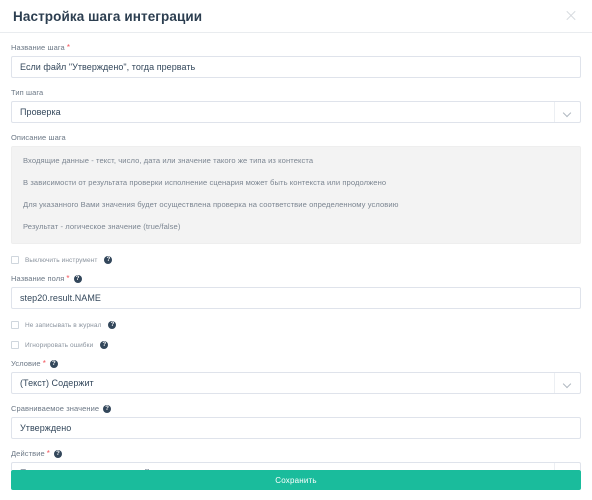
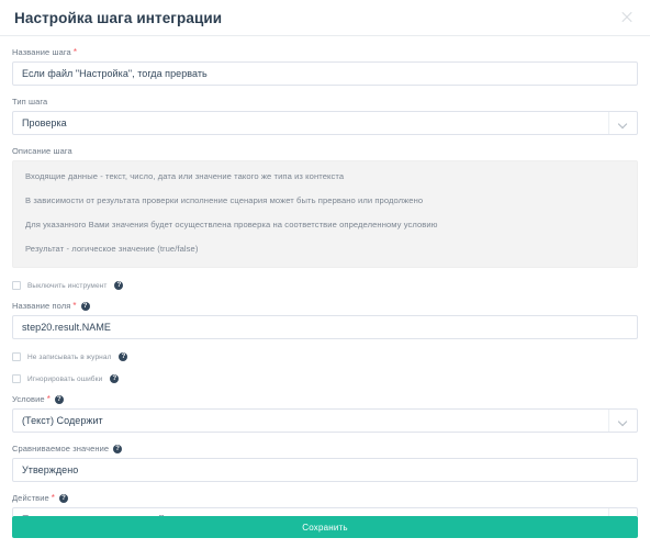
  Настройка шага интеграции
  Название шага
  *
- Если файл "Утверждено", тогда прервать
+ Если файл "Настройка", тогда прервать
  Тип шага
  Проверка
  Описание шага
  Входящие данные - текст, число, дата или значение такого же типа из контекста
- В зависимости от результата проверки исполнение сценария может быть контекста или продолжено
+ В зависимости от результата проверки исполнение сценария может быть прервано или продолжено
  Для указанного Вами значения будет осуществлена проверка на соответствие определенному условию
  Результат - логическое значение (true/false)
  Название поля
  *
  step20.result.NAME
  Условие
  *
  (Текст) Содержит
  Сравниваемое значение
  Утверждено
  Действие
  *
  Сохранить
